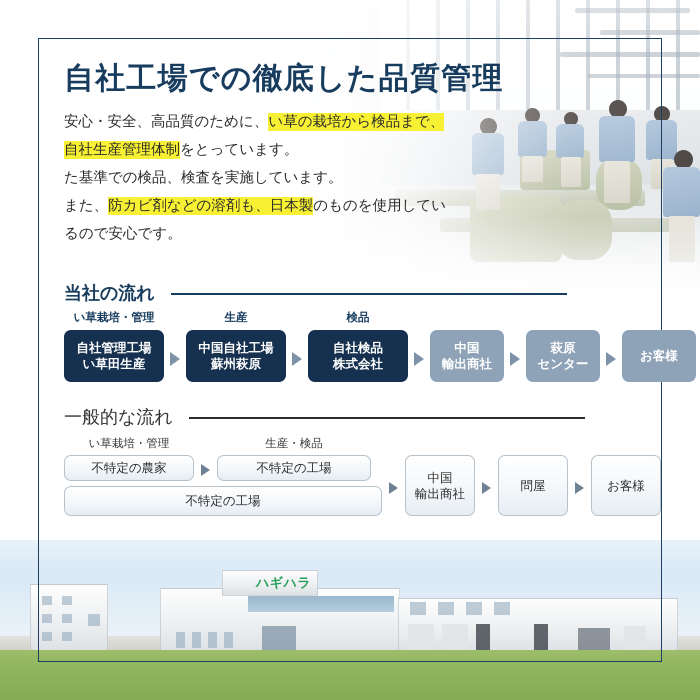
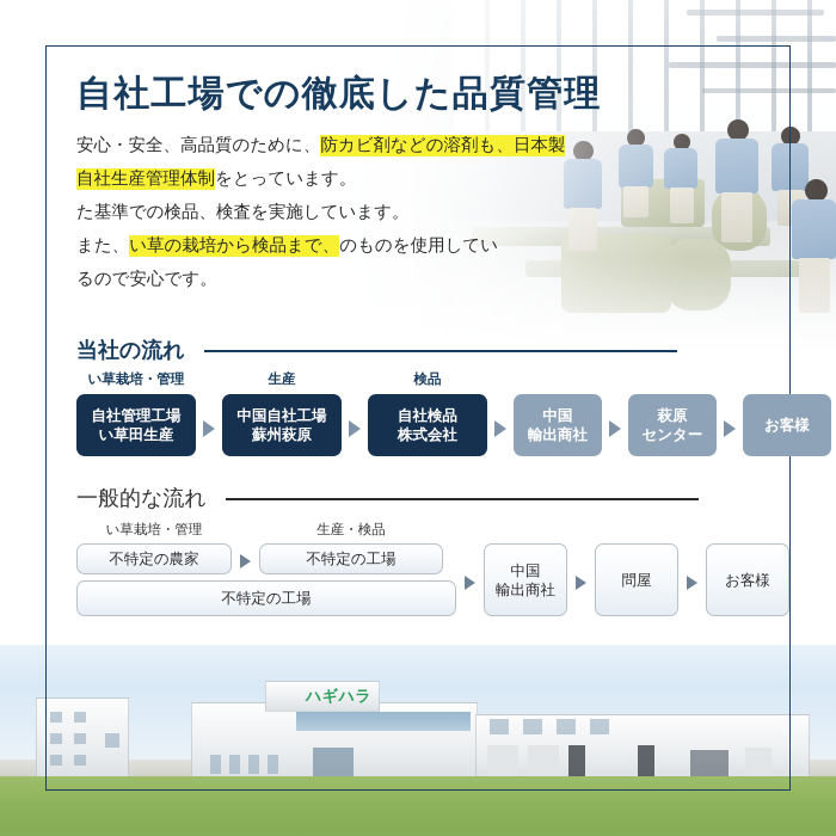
  自社工場での徹底した品質管理
- 安心・安全、高品質のために、い草の栽培から検品まで、
+ 安心・安全、高品質のために、防カビ剤などの溶剤も、日本製
  自社生産管理体制をとっています。
  た基準での検品、検査を実施しています。
- また、防カビ剤などの溶剤も、日本製のものを使用してい
+ また、い草の栽培から検品まで、のものを使用してい
  るので安心です。
  当社の流れ
  い草栽培・管理
  自社管理工場
  い草田生産
  生産
  中国自社工場
  蘇州萩原
  検品
  自社検品
  株式会社
  中国
  輸出商社
  萩原
  センター
  お客様
  一般的な流れ
  い草栽培・管理
  不特定の農家
  生産・検品
  不特定の工場
  不特定の工場
  中国
  輸出商社
  問屋
  お客様
